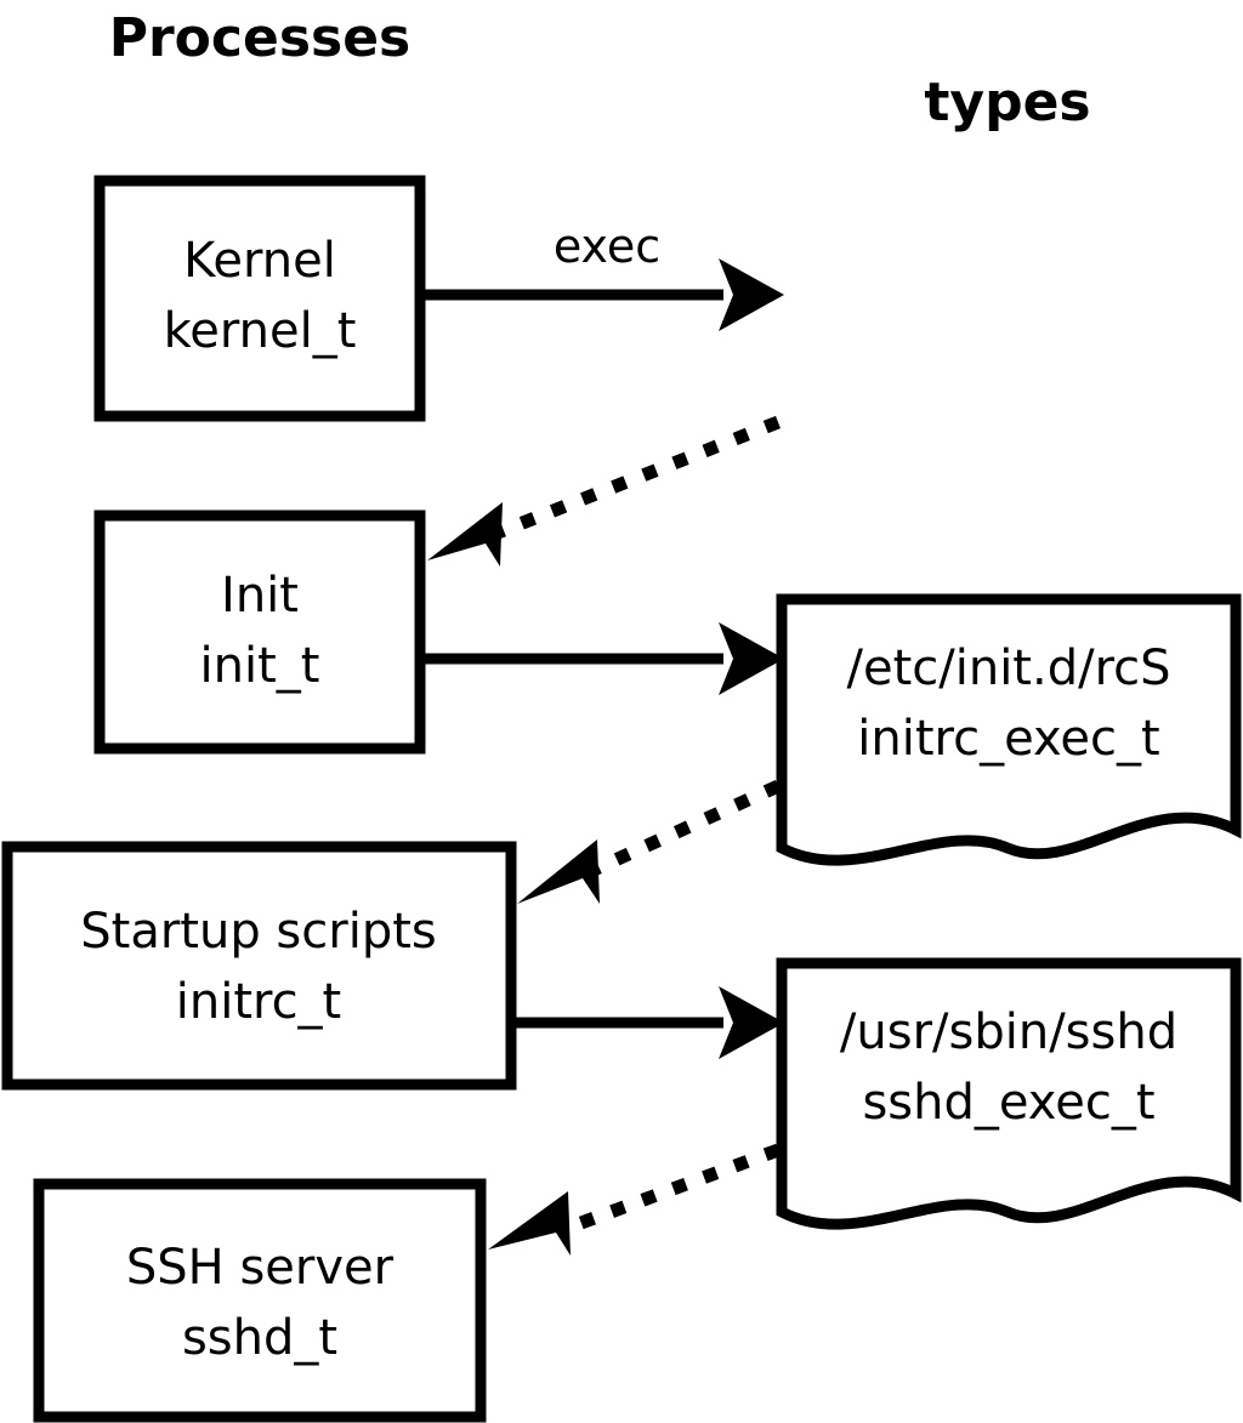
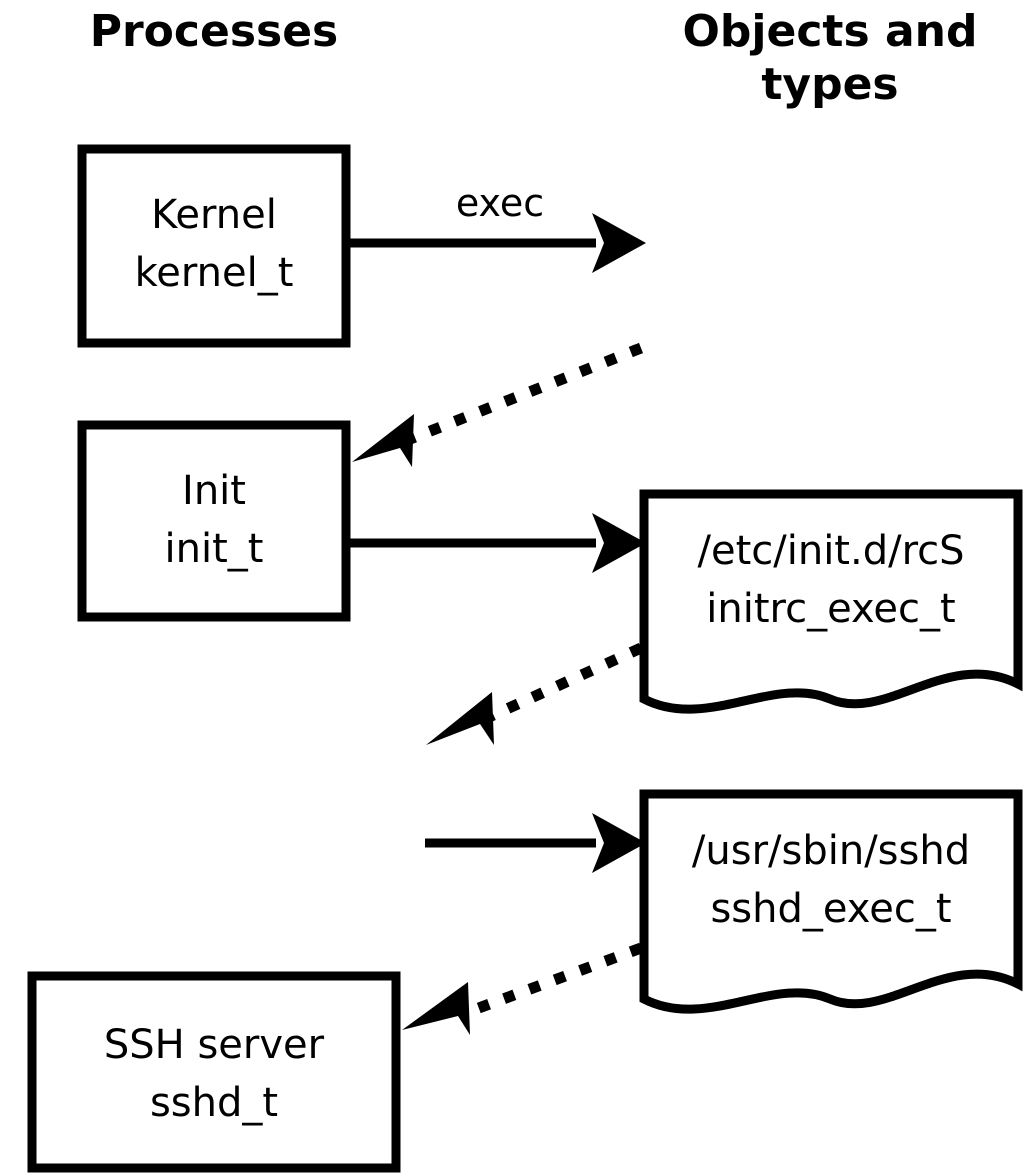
  Processes
+ Objects and
  types
  exec
  Kernel
  kernel_t
  Init
  init_t
- Startup scripts
- initrc_t
  SSH server
  sshd_t
  /etc/init.d/rcS
  initrc_exec_t
  /usr/sbin/sshd
  sshd_exec_t
